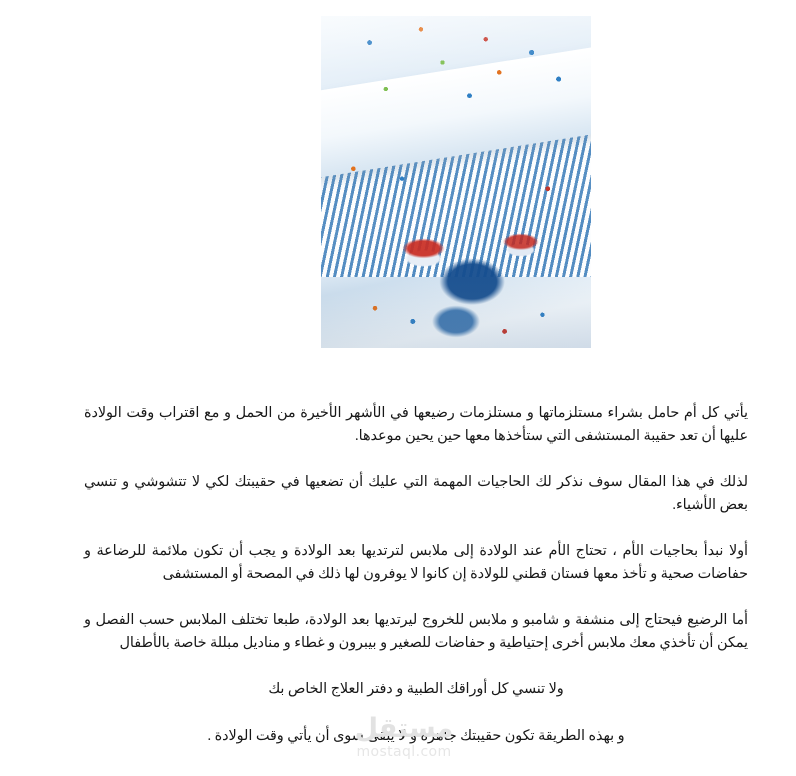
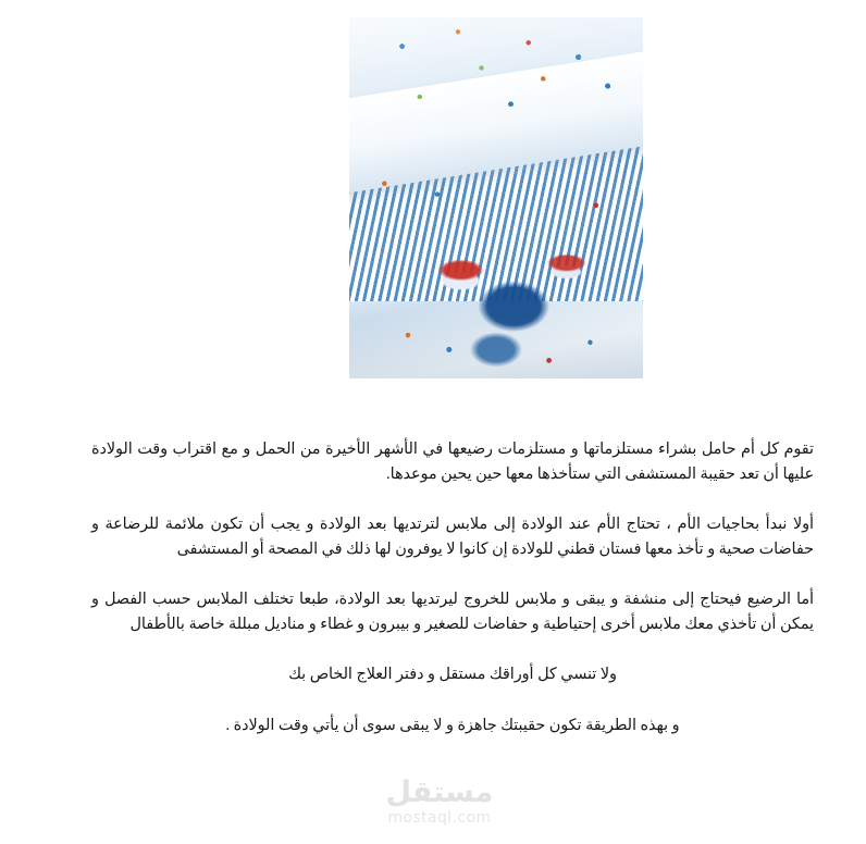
- يأتي كل أم حامل بشراء مستلزماتها و مستلزمات رضيعها في الأشهر الأخيرة من الحمل و مع اقتراب وقت الولادة عليها أن تعد حقيبة المستشفى التي ستأخذها معها حين يحين موعدها.
+ تقوم كل أم حامل بشراء مستلزماتها و مستلزمات رضيعها في الأشهر الأخيرة من الحمل و مع اقتراب وقت الولادة عليها أن تعد حقيبة المستشفى التي ستأخذها معها حين يحين موعدها.
- لذلك في هذا المقال سوف نذكر لك الحاجيات المهمة التي عليك أن تضعيها في حقيبتك لكي لا تتشوشي و تنسي بعض الأشياء.
  أولا نبدأ بحاجيات الأم ، تحتاج الأم عند الولادة إلى ملابس لترتديها بعد الولادة و يجب أن تكون ملائمة للرضاعة و حفاضات صحية و تأخذ معها فستان قطني للولادة إن كانوا لا يوفرون لها ذلك في المصحة أو المستشفى
- أما الرضيع فيحتاج إلى منشفة و شامبو و ملابس للخروج ليرتديها بعد الولادة، طبعا تختلف الملابس حسب الفصل و يمكن أن تأخذي معك ملابس أخرى إحتياطية و حفاضات للصغير و بيبرون و غطاء و مناديل مبللة خاصة بالأطفال
+ أما الرضيع فيحتاج إلى منشفة و يبقى و ملابس للخروج ليرتديها بعد الولادة، طبعا تختلف الملابس حسب الفصل و يمكن أن تأخذي معك ملابس أخرى إحتياطية و حفاضات للصغير و بيبرون و غطاء و مناديل مبللة خاصة بالأطفال
- ولا تنسي كل أوراقك الطبية و دفتر العلاج الخاص بك
+ ولا تنسي كل أوراقك مستقل و دفتر العلاج الخاص بك
  و بهذه الطريقة تكون حقيبتك جاهزة و لا يبقى سوى أن يأتي وقت الولادة .
  مستقل
  mostaql.com
